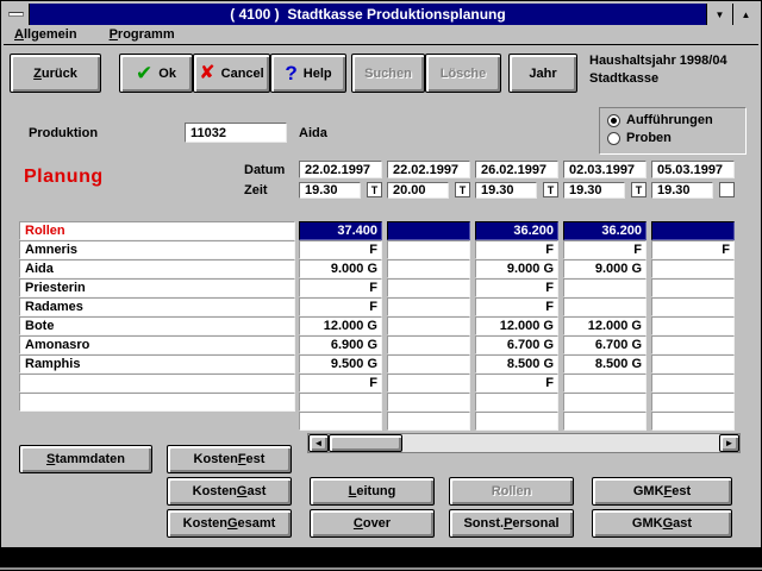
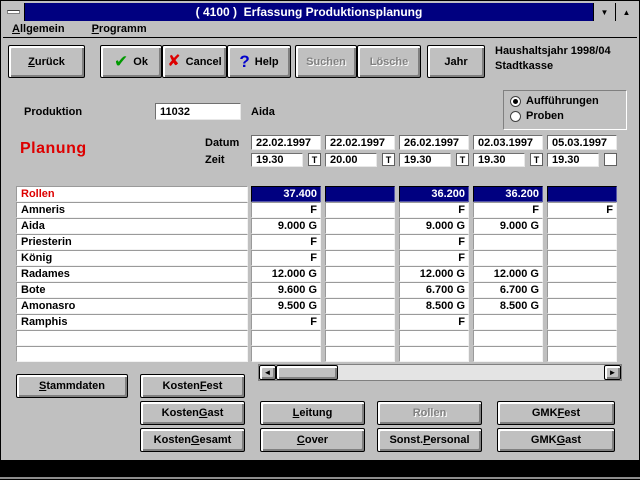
- ( 4100 ) Stadtkasse Produktionsplanung
+ ( 4100 ) Erfassung Produktionsplanung
  ▼
  ▲
  Allgemein
  Programm
  Z
  urück
  ✔
  Ok
  ✘
  Cancel
  ?
  Help
  Suchen
  Lösche
  Jahr
  Haushaltsjahr 1998/04
  Stadtkasse
  Produktion
  11032
  Aida
  Aufführungen
  Proben
  Planung
  Datum
  Zeit
  22.02.1997
  22.02.1997
  26.02.1997
  02.03.1997
  05.03.1997
  19.30
  20.00
  19.30
  19.30
  19.30
  T
  T
  T
  T
  Rollen
  Amneris
  Aida
  Priesterin
+ König
  Radames
  Bote
  Amonasro
  Ramphis
  37.400
  F
  9.000 G
  F
  F
  12.000 G
- 6.900 G
+ 9.600 G
  9.500 G
  F
  36.200
  F
  9.000 G
  F
  F
  12.000 G
  6.700 G
  8.500 G
  F
  36.200
  F
  9.000 G
  12.000 G
  6.700 G
  8.500 G
  F
  ◄
  ►
  S
  tammdaten
  Kosten
  F
  est
  Kosten
  G
  ast
  L
  eitung
  Rollen
  GMK
  F
  est
  Kosten
  G
  esamt
  C
  over
  Sonst.
  P
  ersonal
  GMK
  G
  ast
